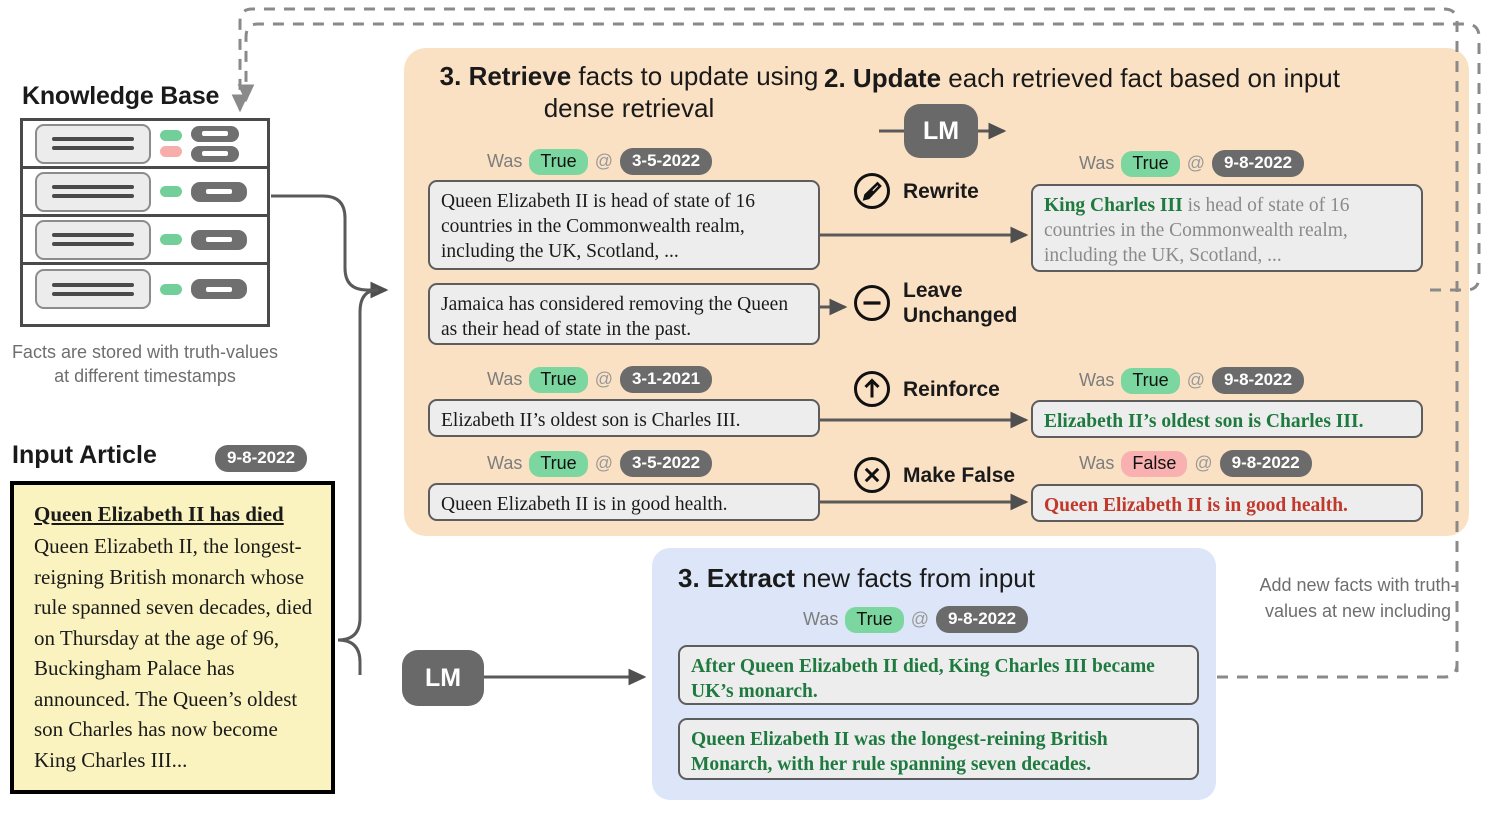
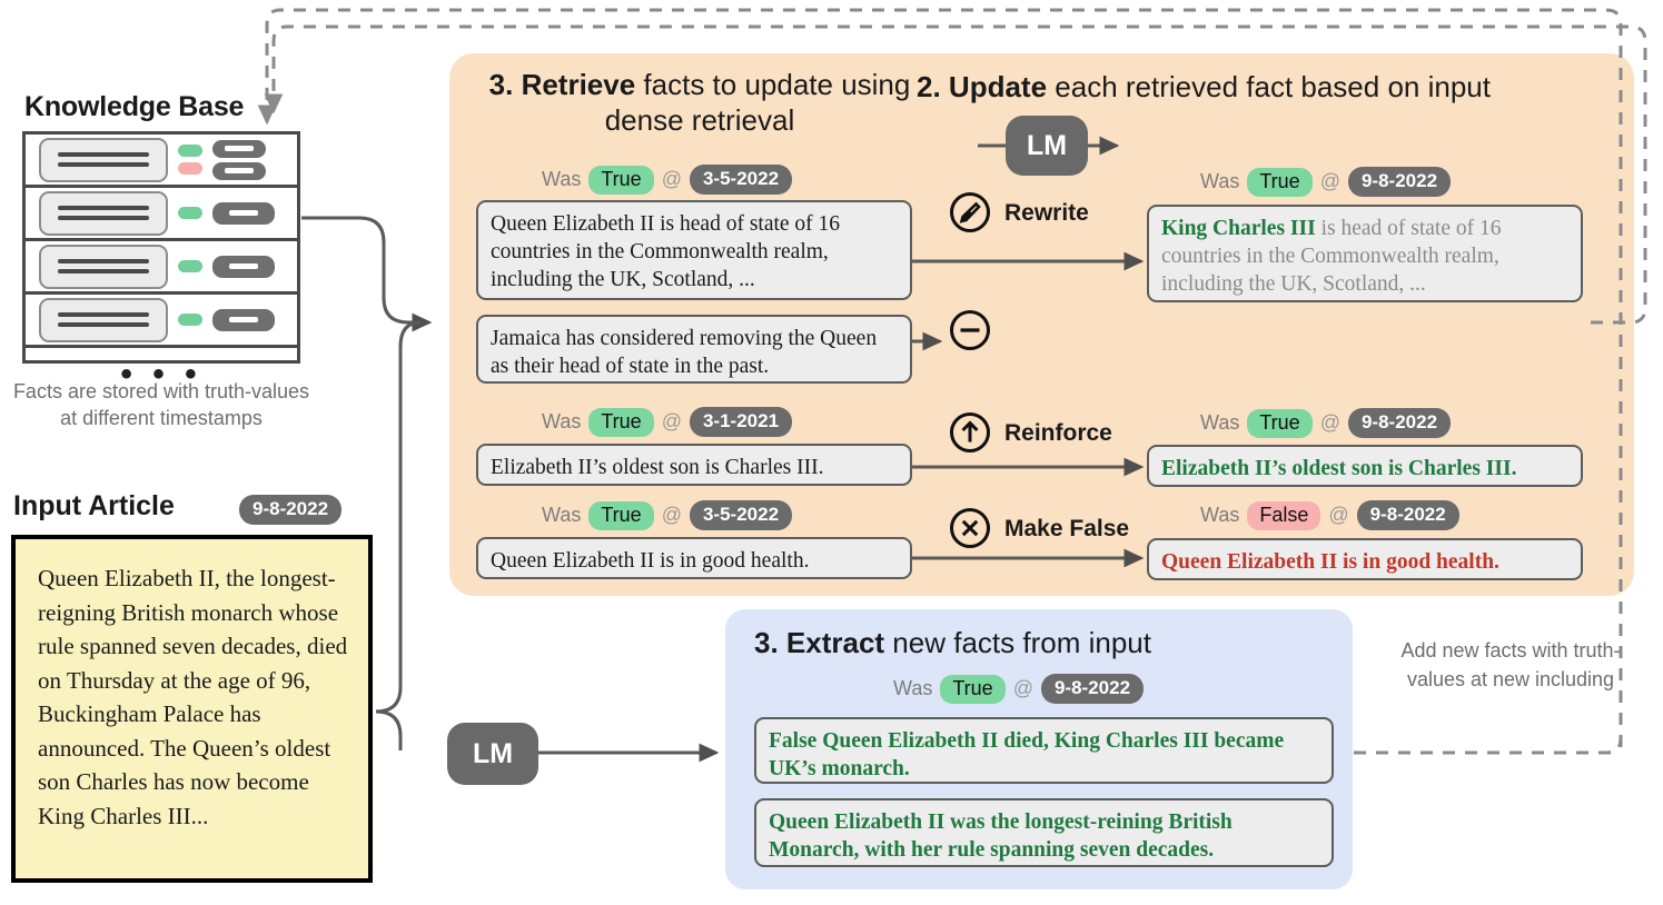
  Knowledge Base
+ • • •
  Facts are stored with truth-values at different timestamps
  Input Article
  9-8-2022
- Queen Elizabeth II has died
  Queen Elizabeth II, the longest-reigning British monarch whose rule spanned seven decades, died on Thursday at the age of 96, Buckingham Palace has announced. The Queen’s oldest son Charles has now become King Charles III...
  3. Retrieve facts to update using dense retrieval
  2. Update each retrieved fact based on input
  3. Extract new facts from input
  LM
  Was
  True
  @
  3-5-2022
  Queen Elizabeth II is head of state of 16 countries in the Commonwealth realm, including the UK, Scotland, ...
  Jamaica has considered removing the Queen as their head of state in the past.
  Was
  True
  @
  3-1-2021
  Elizabeth II’s oldest son is Charles III.
  Was
  True
  @
  3-5-2022
  Queen Elizabeth II is in good health.
  Rewrite
- Leave Unchanged
  Reinforce
  Make False
  Was
  True
  @
  9-8-2022
  King Charles III is head of state of 16 countries in the Commonwealth realm, including the UK, Scotland, ...
  Was
  True
  @
  9-8-2022
  Elizabeth II’s oldest son is Charles III.
  Was
  False
  @
  9-8-2022
  Queen Elizabeth II is in good health.
  LM
  Was
  True
  @
  9-8-2022
- After Queen Elizabeth II died, King Charles III became UK’s monarch.
+ False Queen Elizabeth II died, King Charles III became UK’s monarch.
  Queen Elizabeth II was the longest-reining British Monarch, with her rule spanning seven decades.
  Add new facts with truth-values at new including
